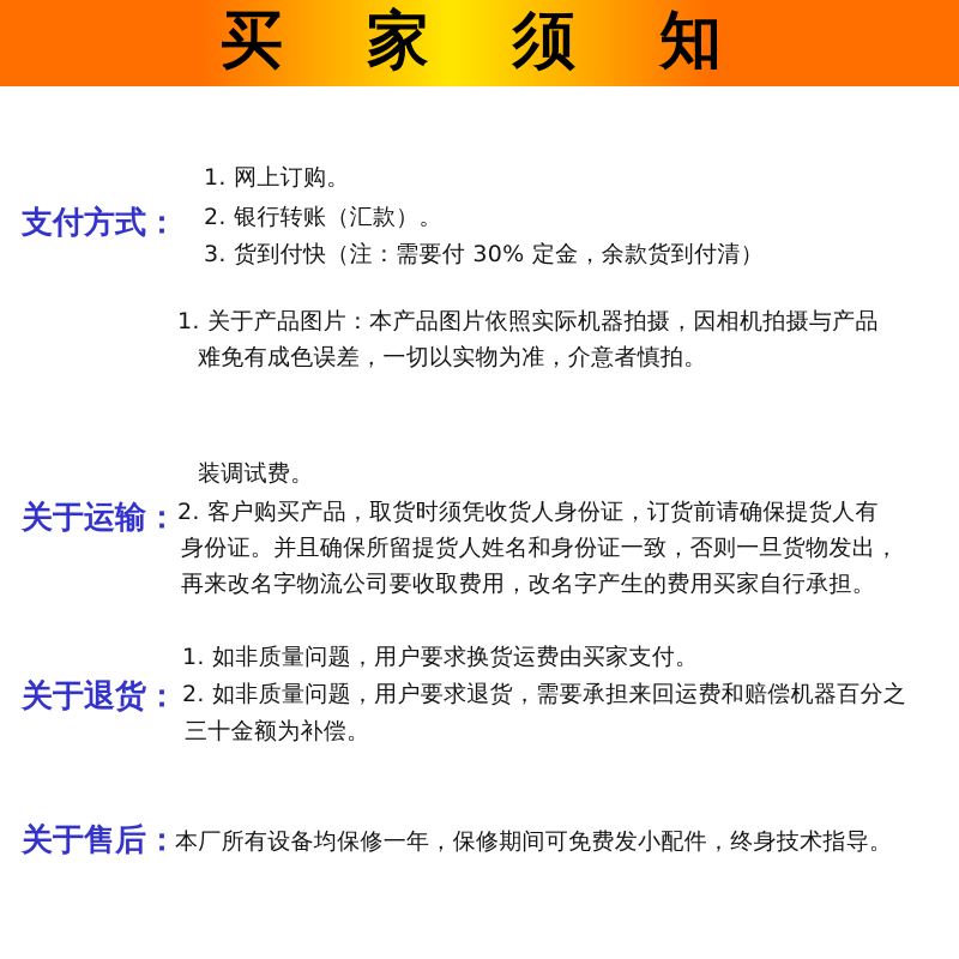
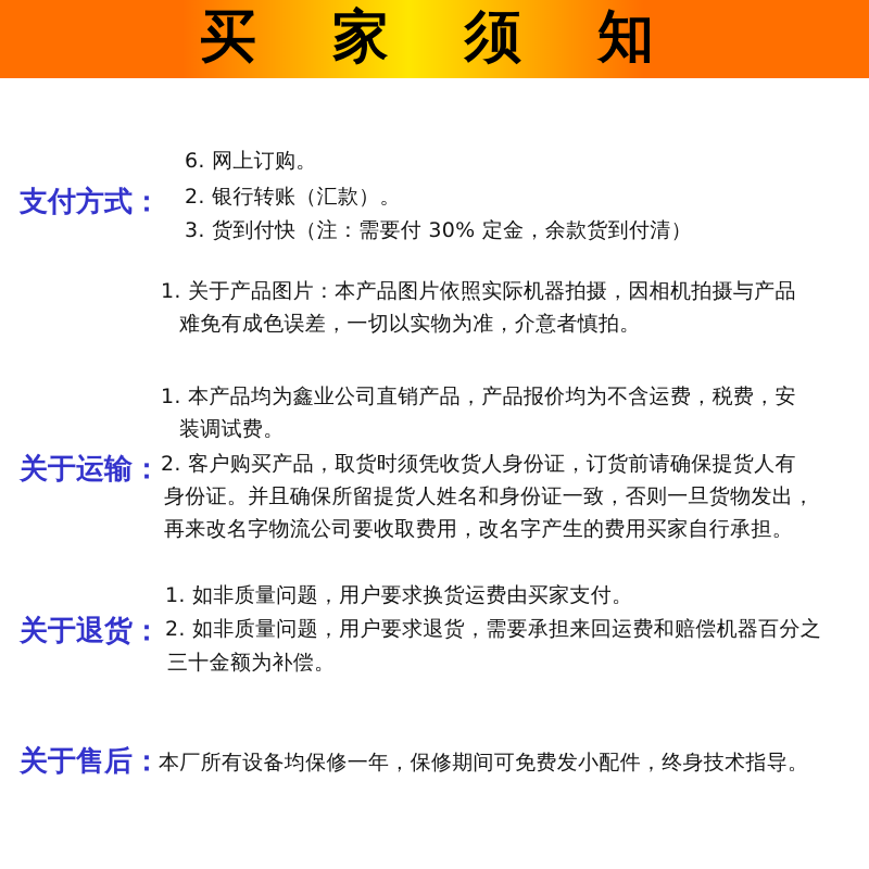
  买 家 须 知
  支付方式：
- 1. 网上订购。
+ 6. 网上订购。
  2. 银行转账（汇款）。
  3. 货到付快（注：需要付 30% 定金，余款货到付清）
  1. 关于产品图片：本产品图片依照实际机器拍摄，因相机拍摄与产品
  难免有成色误差，一切以实物为准，介意者慎拍。
  关于运输：
+ 1. 本产品均为鑫业公司直销产品，产品报价均为不含运费，税费，安
  装调试费。
  2. 客户购买产品，取货时须凭收货人身份证，订货前请确保提货人有
  身份证。并且确保所留提货人姓名和身份证一致，否则一旦货物发出，
  再来改名字物流公司要收取费用，改名字产生的费用买家自行承担。
  关于退货：
  1. 如非质量问题，用户要求换货运费由买家支付。
  2. 如非质量问题，用户要求退货，需要承担来回运费和赔偿机器百分之
  三十金额为补偿。
  关于售后：
  本厂所有设备均保修一年，保修期间可免费发小配件，终身技术指导。
